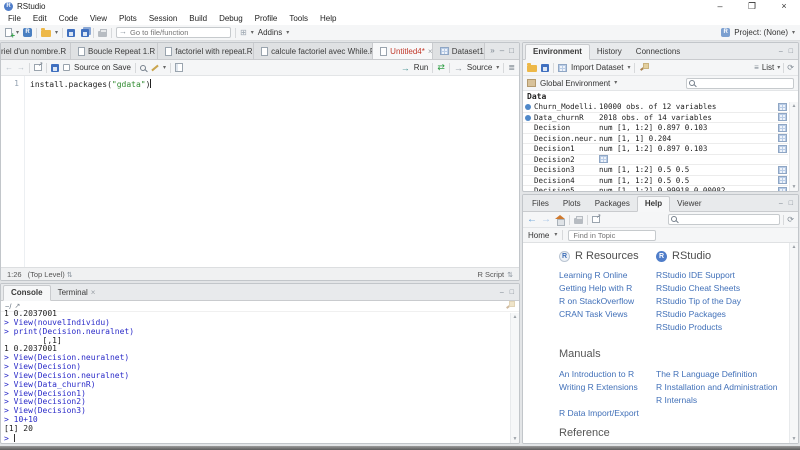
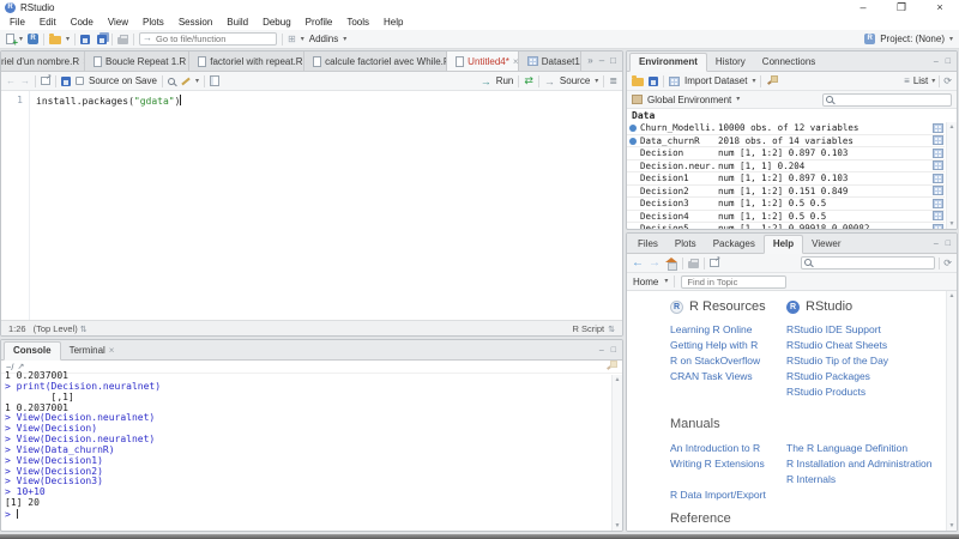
  RStudio
  –
  ❐
  ×
  File
  Edit
  Code
  View
  Plots
  Session
  Build
  Debug
  Profile
  Tools
  Help
  →
  Go to file/function
  ⊞
  Addins
  Project: (None)
  riel d'un nombre.R
  Boucle Repeat 1.R
  factoriel with repeat.R
  calcule factoriel avec While.
  Untitled4*
  ×
  Dataset1
  »
  –
  □
  ←
  →
  Source on Save
  →
  Run
  ⇄
  →
  Source
  ≣
  1
  install.packages("gdata")
  1:26
  (Top Level)
  R Script
  Console
  Terminal
  ×
  ~/
  1 0.2037001
- > View(nouvelIndividu)
  > print(Decision.neuralnet)
  [,1]
  1 0.2037001
  > View(Decision.neuralnet)
  > View(Decision)
  > View(Decision.neuralnet)
  > View(Data_churnR)
  > View(Decision1)
  > View(Decision2)
  > View(Decision3)
  > 10+10
  [1] 20
  >
  Environment
  History
  Connections
  Import Dataset
  ≡
  List
  ⟳
  Global Environment
  Data
  Churn_Modelli.
  10000 obs. of 12 variables
  Data_churnR
  2018 obs. of 14 variables
  Decision
  num [1, 1:2] 0.897 0.103
  Decision.neur.
  num [1, 1] 0.204
  Decision1
  num [1, 1:2] 0.897 0.103
  Decision2
+ num [1, 1:2] 0.151 0.849
  Decision3
  num [1, 1:2] 0.5 0.5
  Decision4
  num [1, 1:2] 0.5 0.5
  Decision5
  num [1, 1:2] 0.99918 0.00082
  Files
  Plots
  Packages
  Help
  Viewer
  ←
  →
  ⟳
  Home
  Find in Topic
  R Resources
  Learning R Online
  Getting Help with R
  R on StackOverflow
  CRAN Task Views
  RStudio
  RStudio IDE Support
  RStudio Cheat Sheets
  RStudio Tip of the Day
  RStudio Packages
  RStudio Products
  Manuals
  An Introduction to R
  Writing R Extensions
  R Data Import/Export
  The R Language Definition
  R Installation and Administration
  R Internals
  Reference
